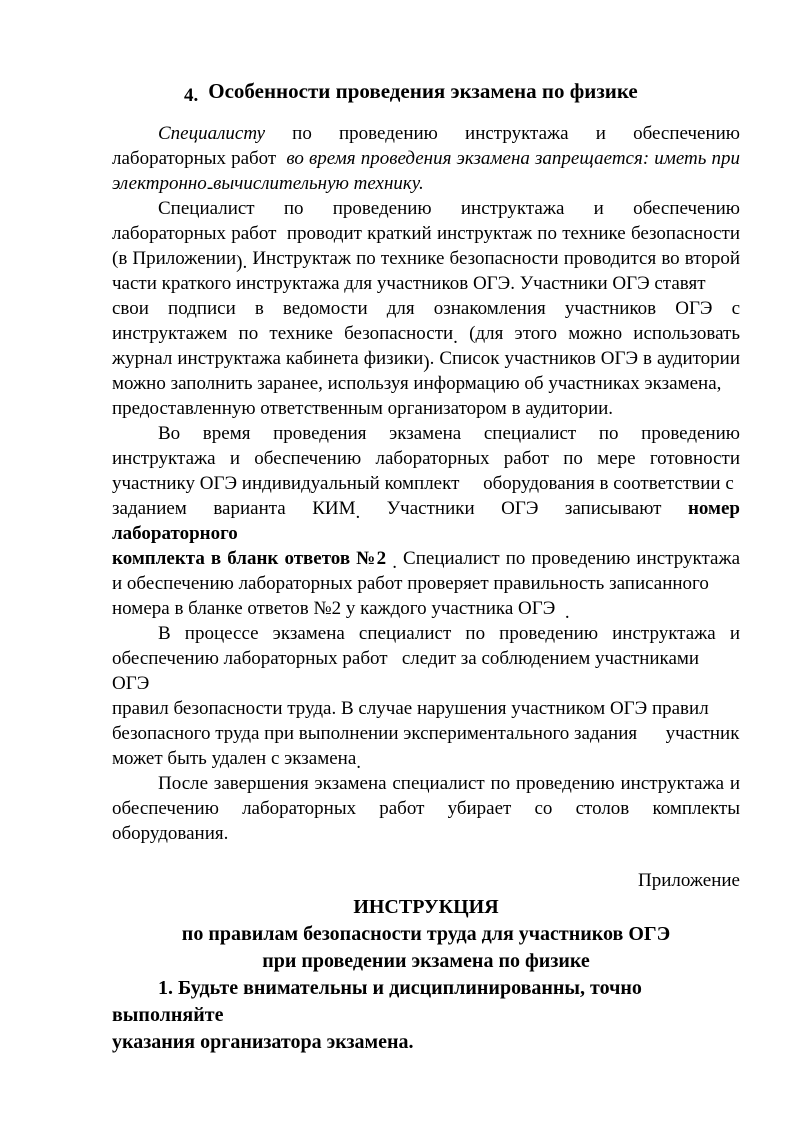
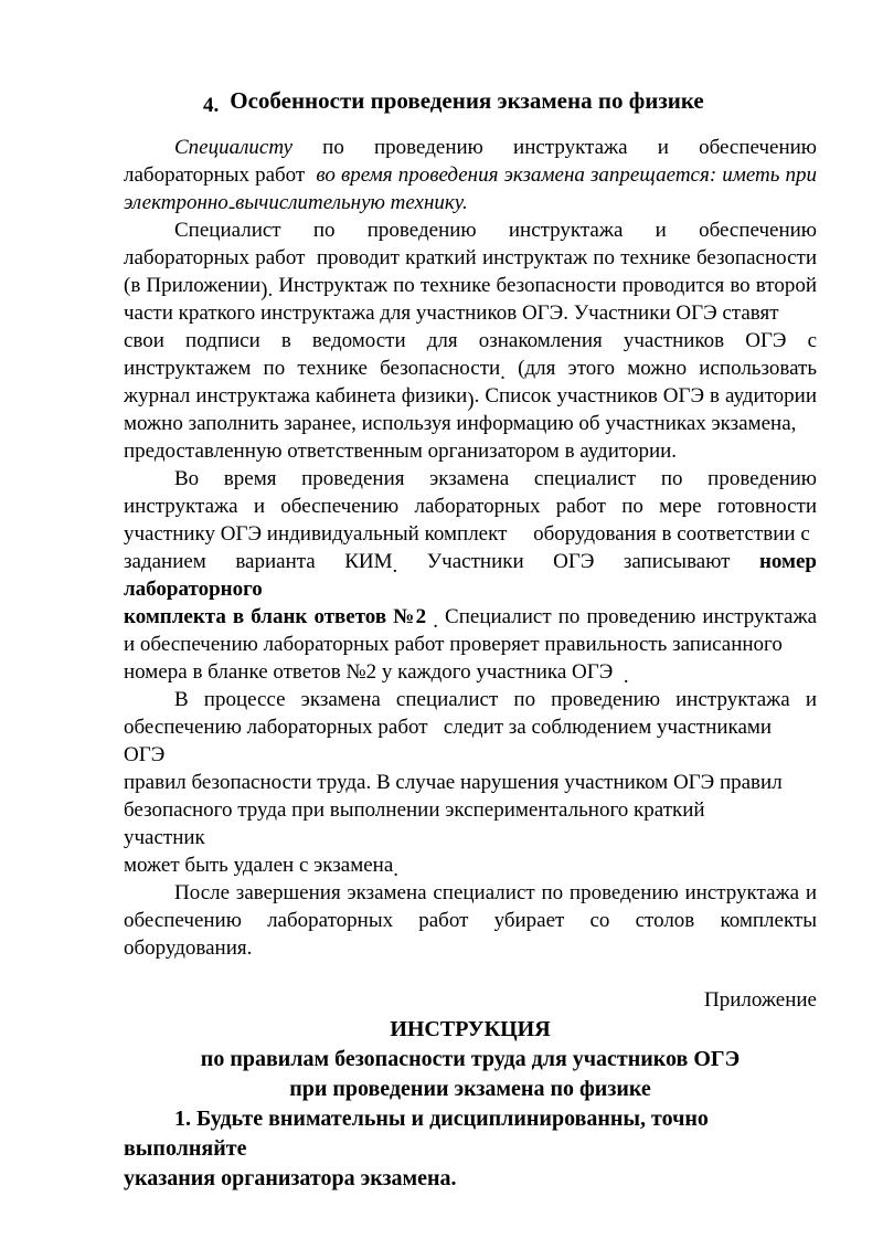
  4. Особенности проведения экзамена по физике
  Специалисту по проведению инструктажа и обеспечению
  лабораторных работ во время проведения экзамена запрещается: иметь при
  электронно-вычислительную технику.
  Специалист по проведению инструктажа и обеспечению
  лабораторных работ проводит краткий инструктаж по технике безопасности
  (в Приложении). Инструктаж по технике безопасности проводится во второй
  части краткого инструктажа для участников ОГЭ. Участники ОГЭ ставят
  свои подписи в ведомости для ознакомления участников ОГЭ с
  инструктажем по технике безопасности. (для этого можно использовать
  журнал инструктажа кабинета физики). Список участников ОГЭ в аудитории
  можно заполнить заранее, используя информацию об участниках экзамена,
  предоставленную ответственным организатором в аудитории.
  Во время проведения экзамена специалист по проведению
  инструктажа и обеспечению лабораторных работ по мере готовности
  участнику ОГЭ индивидуальный комплект оборудования в соответствии с
  заданием варианта КИМ. Участники ОГЭ записывают номер лабораторного
  комплекта в бланк ответов №2 . Специалист по проведению инструктажа
  и обеспечению лабораторных работ проверяет правильность записанного
  номера в бланке ответов №2 у каждого участника ОГЭ .
  В процессе экзамена специалист по проведению инструктажа и
  обеспечению лабораторных работ следит за соблюдением участниками ОГЭ
  правил безопасности труда. В случае нарушения участником ОГЭ правил
- безопасного труда при выполнении экспериментального задания участник
+ безопасного труда при выполнении экспериментального краткий участник
  может быть удален с экзамена.
  После завершения экзамена специалист по проведению инструктажа и
  обеспечению лабораторных работ убирает со столов комплекты
  оборудования.
  Приложение
  ИНСТРУКЦИЯ
  по правилам безопасности труда для участников ОГЭ
  при проведении экзамена по физике
  1. Будьте внимательны и дисциплинированны, точно выполняйте
  указания организатора экзамена.
